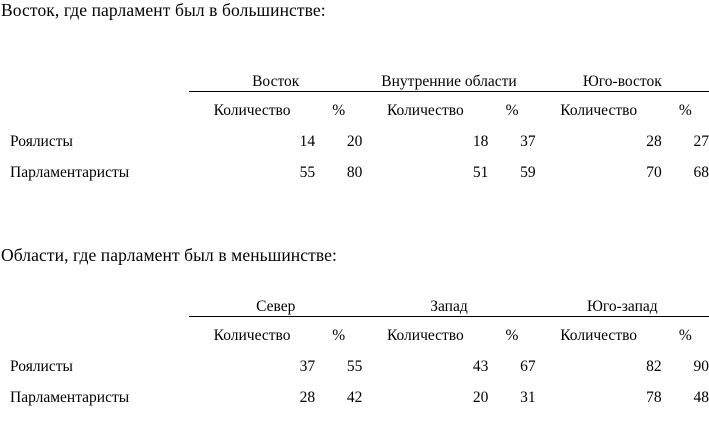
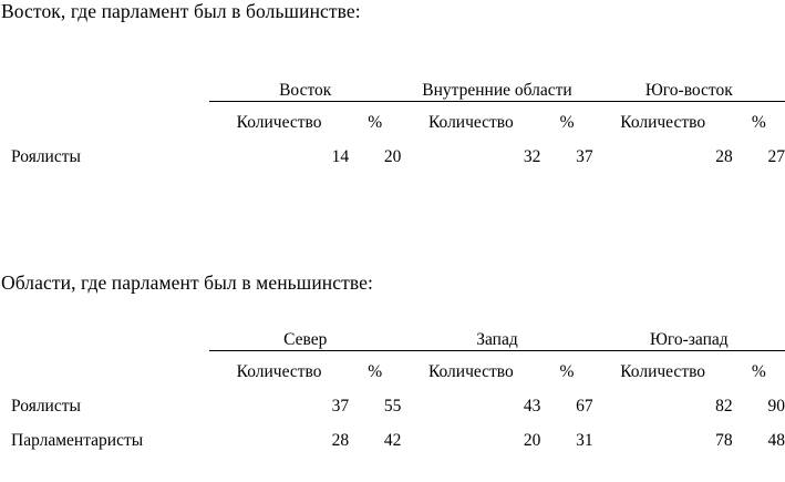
  Восток, где парламент был в большинстве:
  	Восток	Внутренние области	Юго-восток
  	Количество	%	Количество	%	Количество	%
- Роялисты	14	20	18	37	28	27
+ Роялисты	14	20	32	37	28	27
- Парламентаристы	55	80	51	59	70	68
  Области, где парламент был в меньшинстве:
  	Север	Запад	Юго-запад
  	Количество	%	Количество	%	Количество	%
  Роялисты	37	55	43	67	82	90
  Парламентаристы	28	42	20	31	78	48
